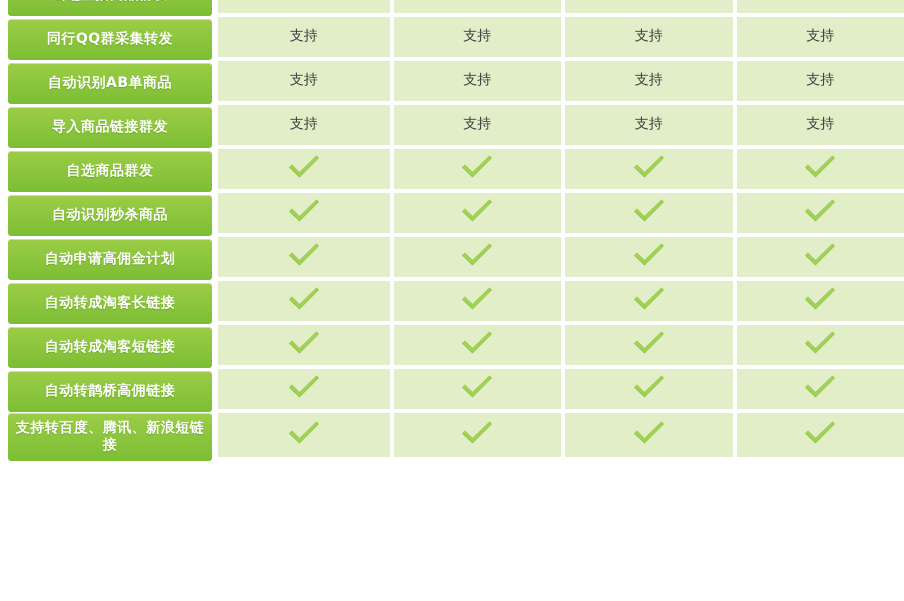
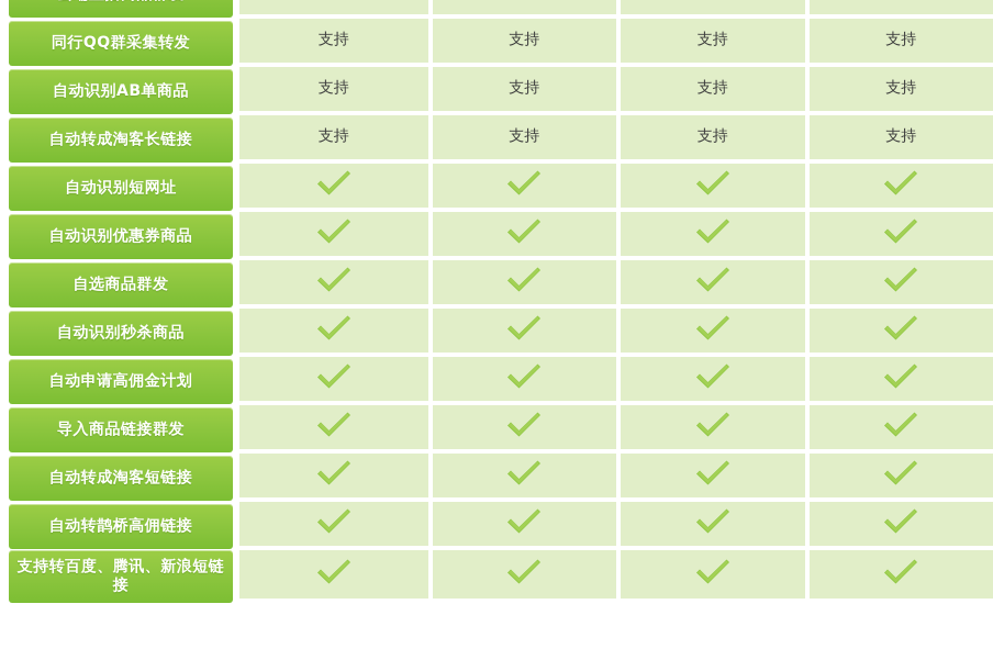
  同行QQ群采集转发	支持	支持	支持	支持
  自动识别AB单商品	支持	支持	支持	支持
- 导入商品链接群发	支持	支持	支持	支持
+ 自动转成淘客长链接	支持	支持	支持	支持
+ 自动识别短网址
+ 自动识别优惠券商品
  自选商品群发
  自动识别秒杀商品
  自动申请高佣金计划
- 自动转成淘客长链接
+ 导入商品链接群发
  自动转成淘客短链接
  自动转鹊桥高佣链接
  支持转百度、腾讯、新浪短链接
